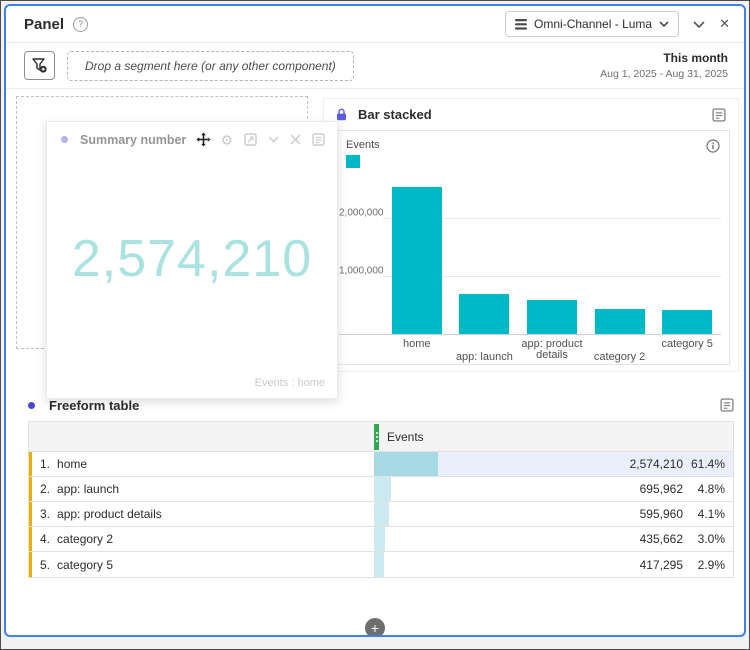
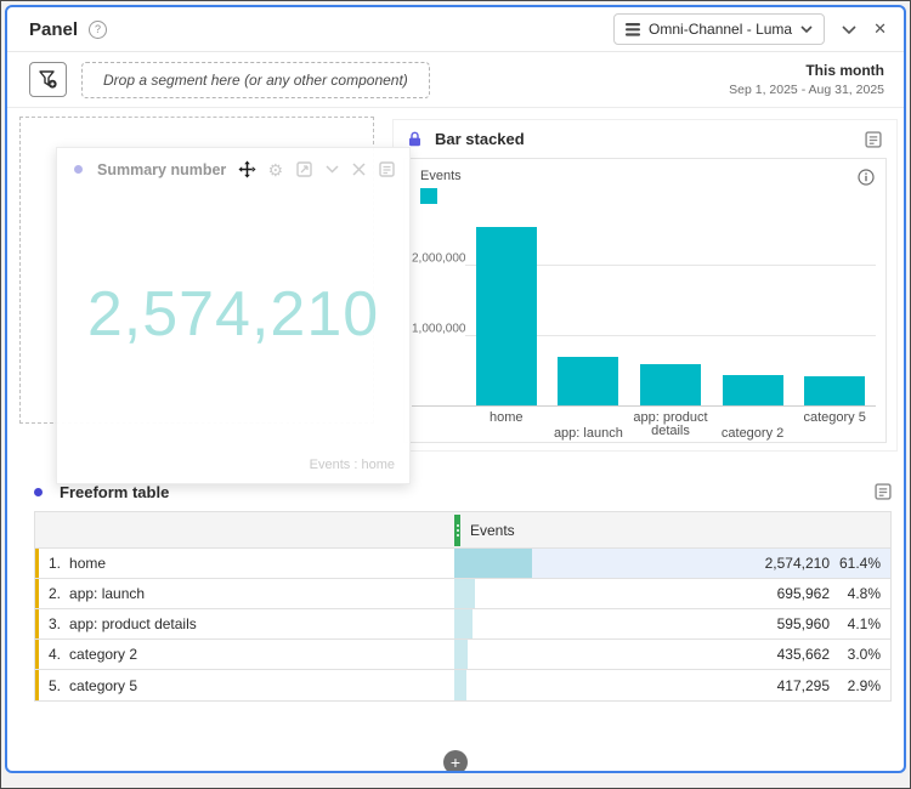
  Panel
  ?
  Omni-Channel - Luma
  ✕
  Drop a segment here (or any other component)
  This month
- Aug 1, 2025 - Aug 31, 2025
+ Sep 1, 2025 - Aug 31, 2025
  Summary number
  ⚙
  2,574,210
  Events : home
  Bar stacked
  Events
  1,000,000
  2,000,000
  home
  app: launch
  app: product details
  category 2
  category 5
  Freeform table
  Events
  1.
  home
  2,574,210
  61.4%
  2.
  app: launch
  695,962
  4.8%
  3.
  app: product details
  595,960
  4.1%
  4.
  category 2
  435,662
  3.0%
  5.
  category 5
  417,295
  2.9%
  +
